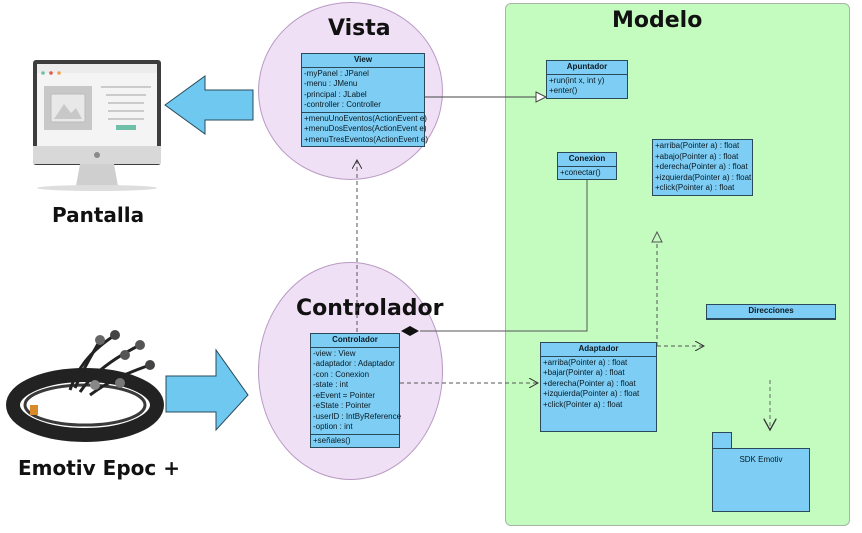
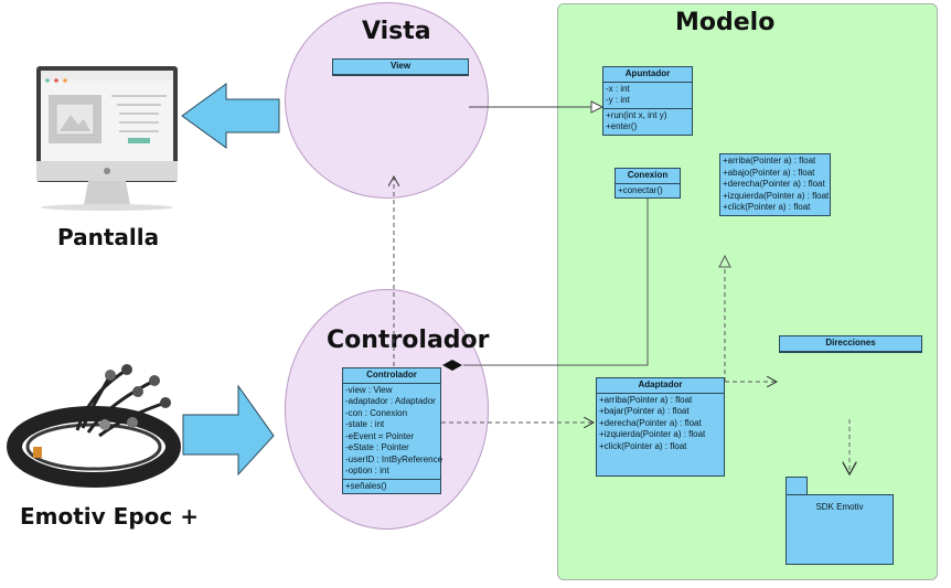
  Modelo
  Vista
  Controlador
  Pantalla
  Emotiv Epoc +
  View
- -myPanel : JPanel
- -menu : JMenu
- -principal : JLabel
- -controller : Controller
- +menuUnoEventos(ActionEvent e)
- +menuDosEventos(ActionEvent e)
- +menuTresEventos(ActionEvent e)
  Apuntador
+ -x : int
+ -y : int
  +run(int x, int y)
  +enter()
  Conexion
  +conectar()
  +arriba(Pointer a) : float
  +abajo(Pointer a) : float
  +derecha(Pointer a) : float
  +izquierda(Pointer a) : float
  +click(Pointer a) : float
  Controlador
  -view : View
  -adaptador : Adaptador
  -con : Conexion
  -state : int
  -eEvent = Pointer
  -eState : Pointer
  -userID : IntByReference
  -option : int
  +señales()
  Adaptador
  +arriba(Pointer a) : float
  +bajar(Pointer a) : float
  +derecha(Pointer a) : float
  +izquierda(Pointer a) : float
  +click(Pointer a) : float
  Direcciones
  SDK Emotiv
